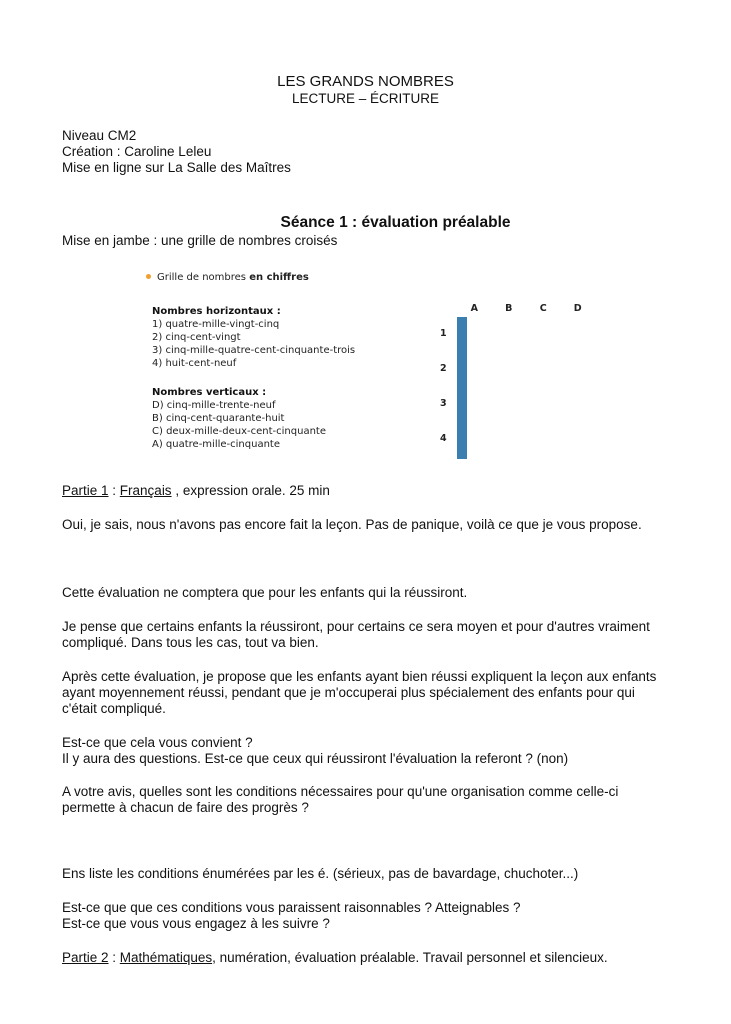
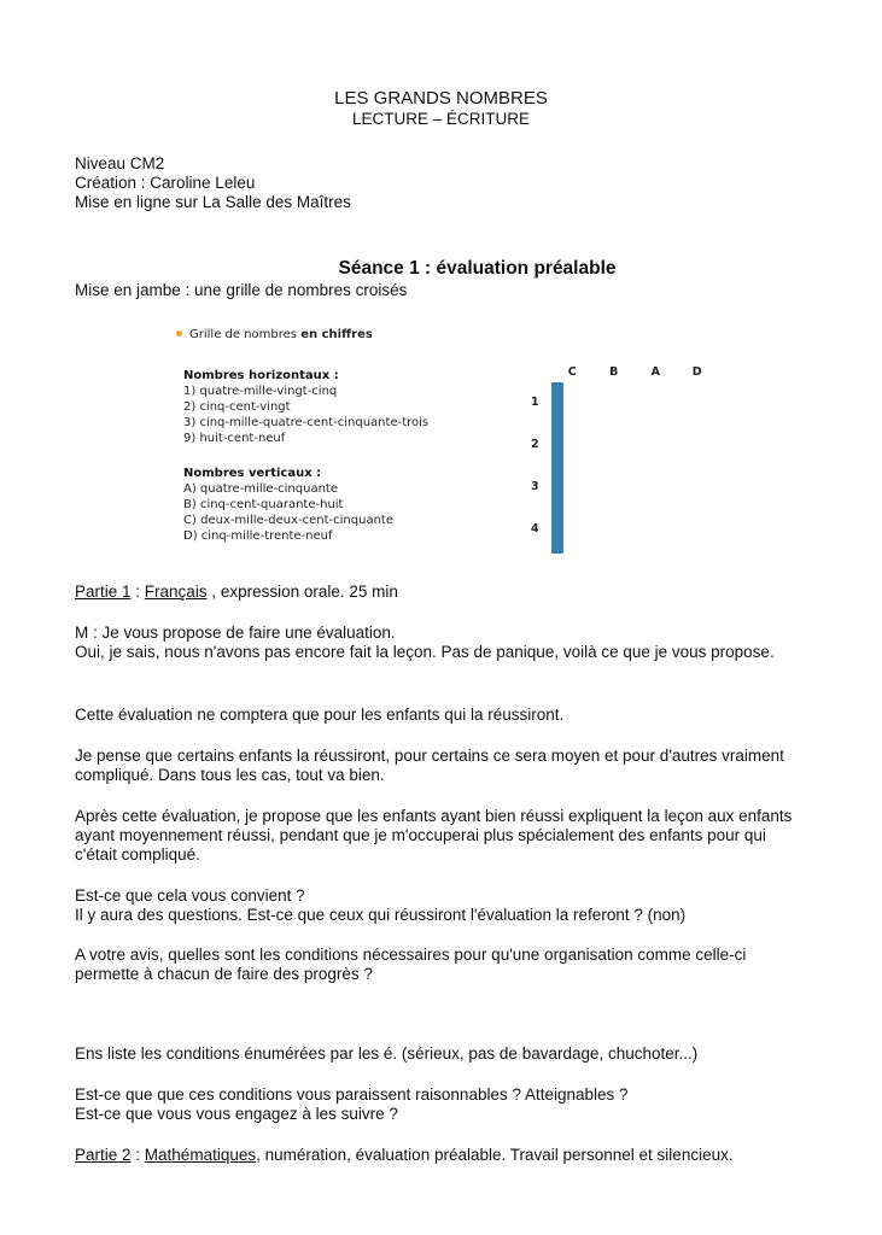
  LES GRANDS NOMBRES
  LECTURE – ÉCRITURE
  Niveau CM2
  Création : Caroline Leleu
  Mise en ligne sur La Salle des Maîtres
  Séance 1 : évaluation préalable
  Mise en jambe : une grille de nombres croisés
  Grille de nombres en chiffres
  Nombres horizontaux :
  1) quatre-mille-vingt-cinq
  2) cinq-cent-vingt
  3) cinq-mille-quatre-cent-cinquante-trois
- 4) huit-cent-neuf
+ 9) huit-cent-neuf
  Nombres verticaux :
- D) cinq-mille-trente-neuf
+ A) quatre-mille-cinquante
  B) cinq-cent-quarante-huit
  C) deux-mille-deux-cent-cinquante
- A) quatre-mille-cinquante
+ D) cinq-mille-trente-neuf
- A
+ C
  B
- C
+ A
  D
  1
  2
  3
  4
  Partie 1 : Français , expression orale. 25 min
+ M : Je vous propose de faire une évaluation.
  Oui, je sais, nous n'avons pas encore fait la leçon. Pas de panique, voilà ce que je vous propose.
  Cette évaluation ne comptera que pour les enfants qui la réussiront.
  Je pense que certains enfants la réussiront, pour certains ce sera moyen et pour d'autres vraiment compliqué. Dans tous les cas, tout va bien.
  Après cette évaluation, je propose que les enfants ayant bien réussi expliquent la leçon aux enfants ayant moyennement réussi, pendant que je m'occuperai plus spécialement des enfants pour qui c'était compliqué.
  Est-ce que cela vous convient ?
  Il y aura des questions. Est-ce que ceux qui réussiront l'évaluation la referont ? (non)
  A votre avis, quelles sont les conditions nécessaires pour qu'une organisation comme celle-ci permette à chacun de faire des progrès ?
  Ens liste les conditions énumérées par les é. (sérieux, pas de bavardage, chuchoter...)
  Est-ce que que ces conditions vous paraissent raisonnables ? Atteignables ?
  Est-ce que vous vous engagez à les suivre ?
  Partie 2 : Mathématiques, numération, évaluation préalable. Travail personnel et silencieux.
